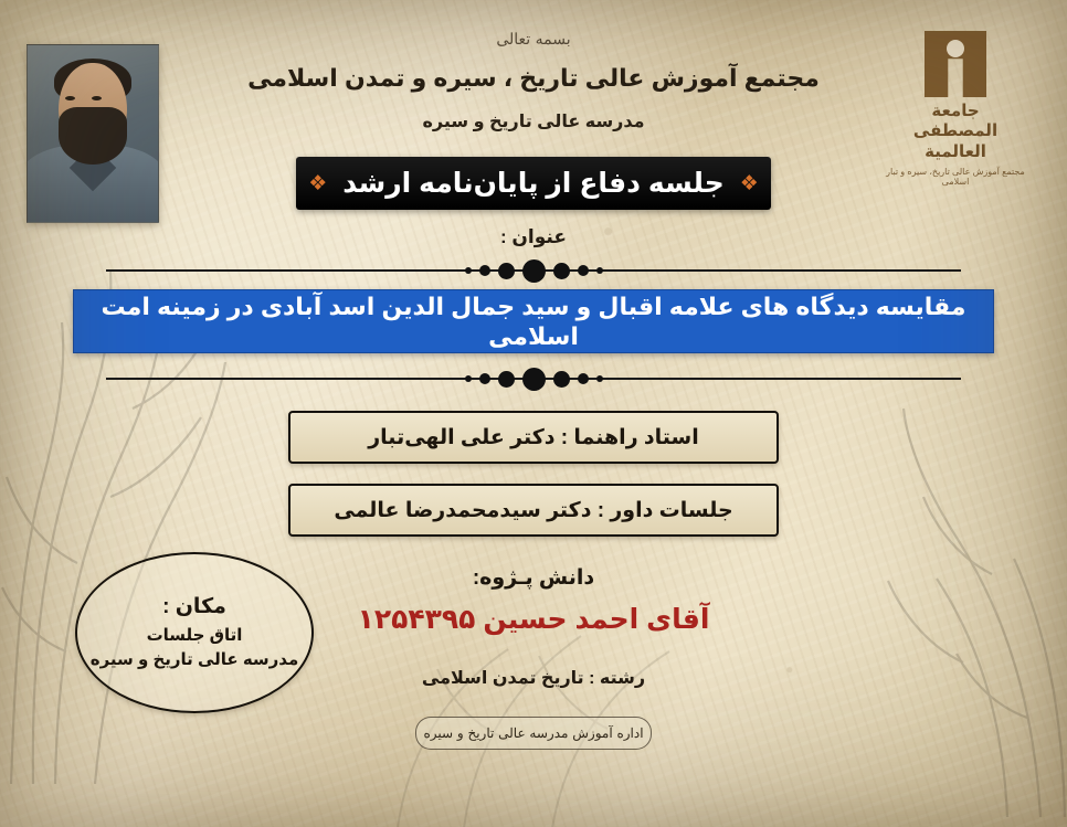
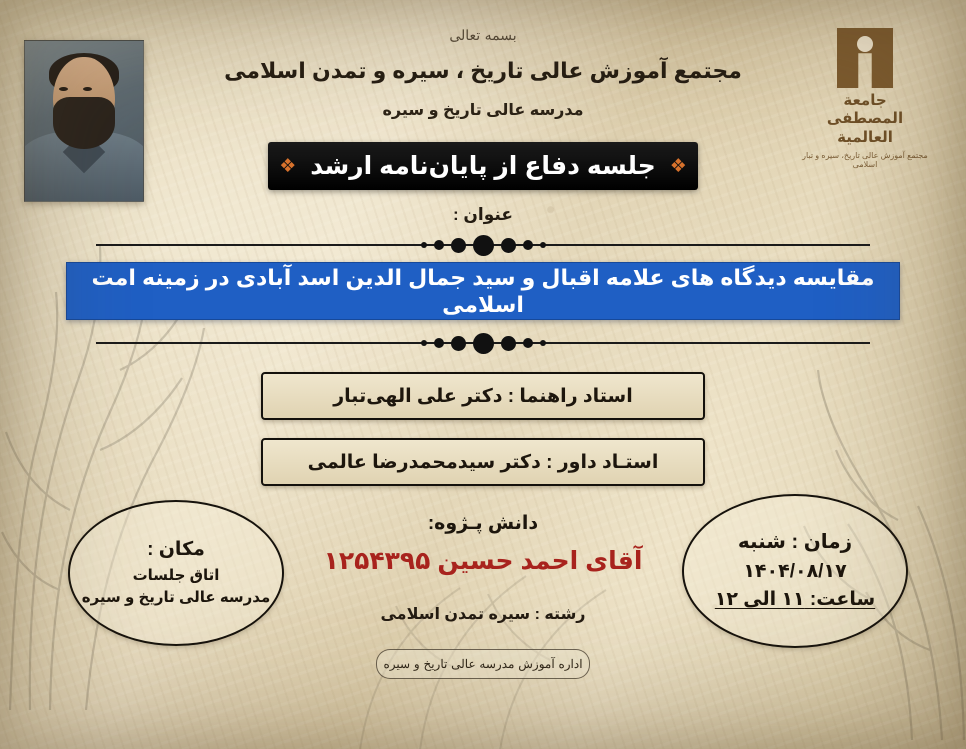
  بسمه تعالی
  مجتمع آموزش عالی تاریخ ، سیره و تمدن اسلامی
  مدرسه عالی تاریخ و سیره
  جامعة
  المصطفی
  العالمیة
  مجتمع آموزش عالی تاریخ، سیره و تبار اسلامی
  ❖
  جلسه دفاع از پایان‌نامه ارشد
  ❖
  عنوان :
  مقایسه دیدگاه های علامه اقبال و سید جمال الدین اسد آبادی در زمینه امت اسلامی
  استاد راهنما : دکتر علی الهی‌تبار
- جلسات داور : دکتر سیدمحمدرضا عالمی
+ استـاد داور : دکتر سیدمحمدرضا عالمی
  مکان :
  اتاق جلسات
  مدرسه عالی تاریخ و سیره
+ زمان : شنبه
+ ۱۴۰۴/۰۸/۱۷
+ ساعت: ۱۱ الی ۱۲
  دانش پـژوه:
  آقای احمد حسین ۱۲۵۴۳۹۵
- رشته : تاریخ تمدن اسلامی
+ رشته : سیره تمدن اسلامی
  اداره آموزش مدرسه عالی تاریخ و سیره
